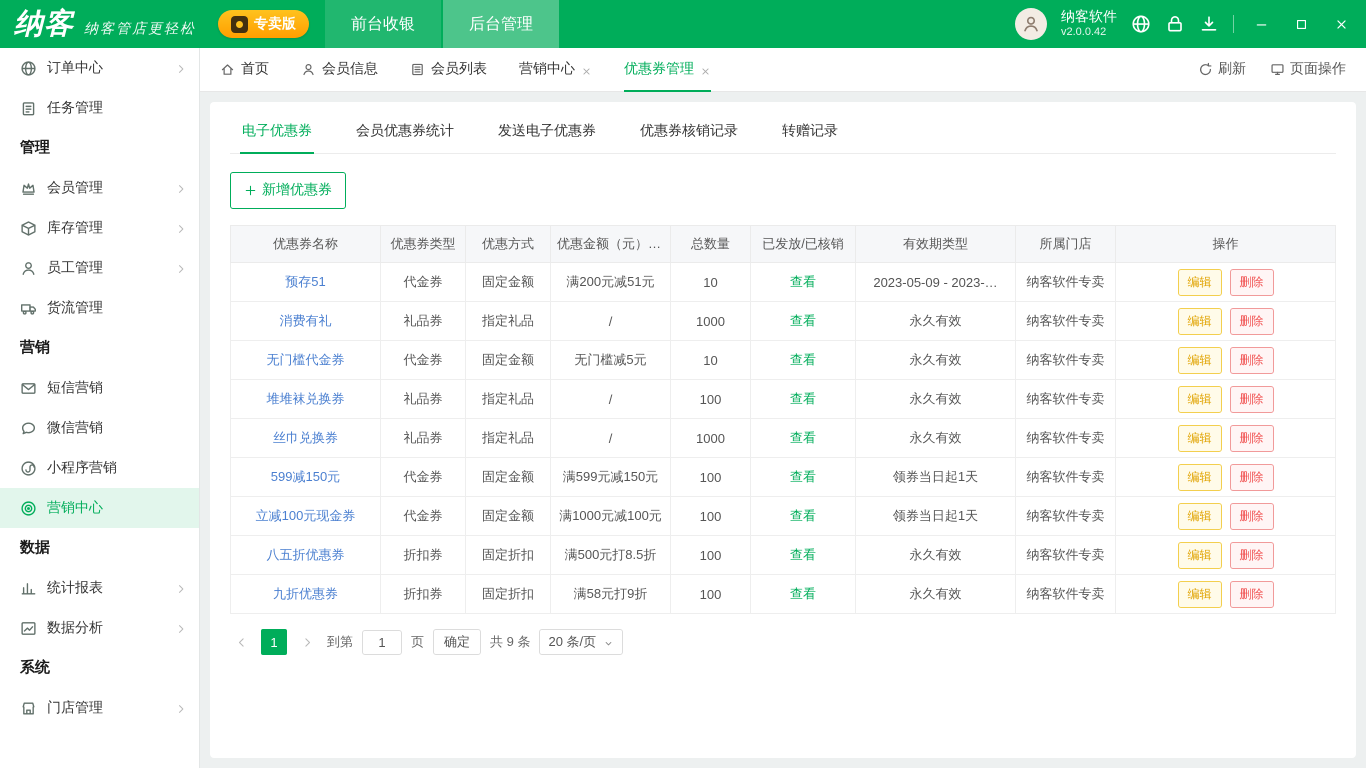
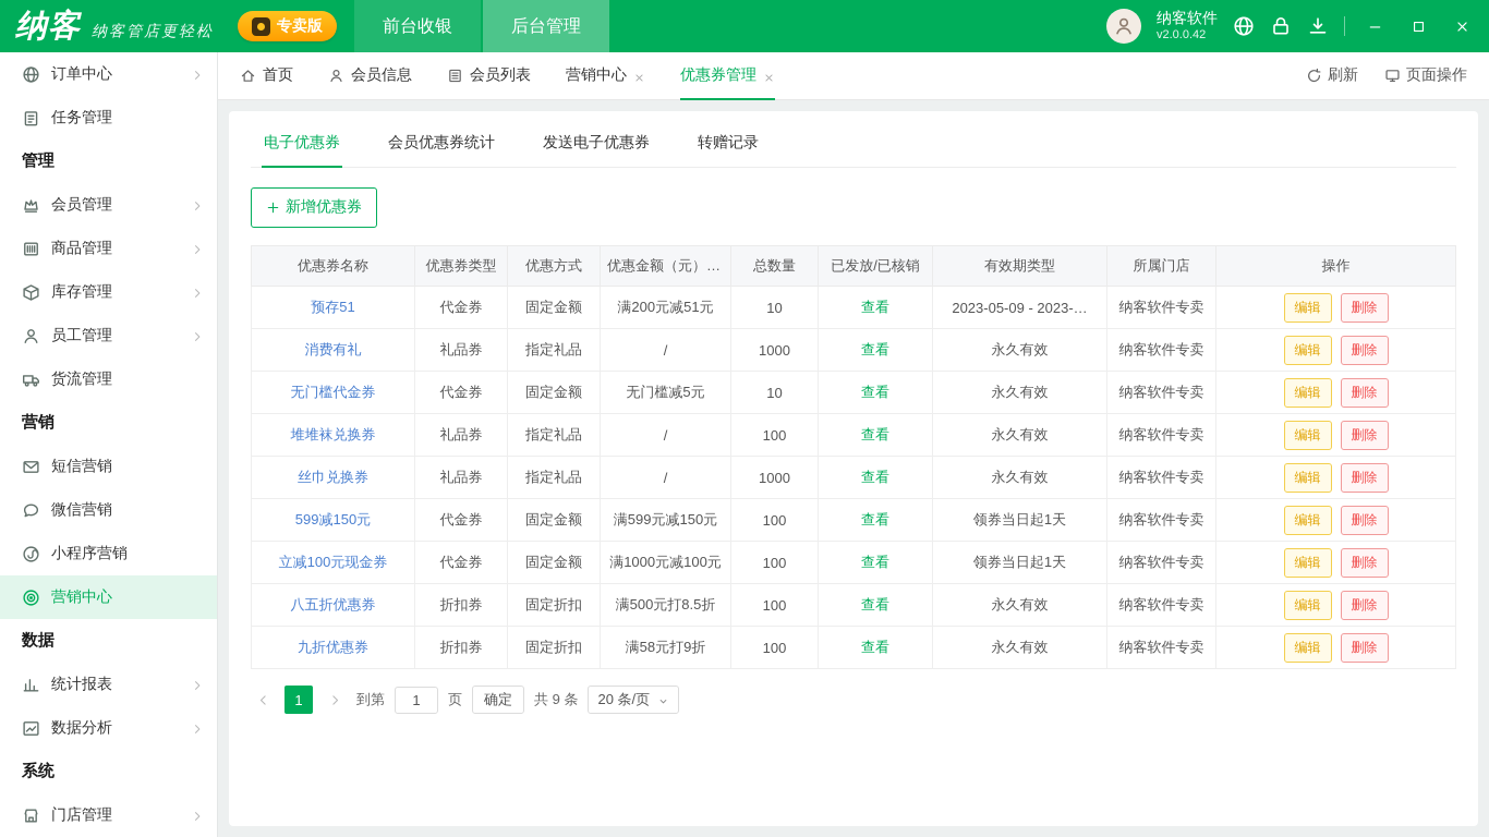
  纳客
  纳客管店更轻松
  专卖版
  前台收银
  后台管理
  纳客软件
  v2.0.0.42
  订单中心
  任务管理
  管理
  会员管理
+ 商品管理
  库存管理
  员工管理
  货流管理
  营销
  短信营销
  微信营销
  小程序营销
  营销中心
  数据
  统计报表
  数据分析
  系统
  门店管理
  首页
  会员信息
  会员列表
  营销中心
  优惠券管理
  刷新
  页面操作
  电子优惠券
  会员优惠券统计
  发送电子优惠券
- 优惠券核销记录
  转赠记录
  新增优惠券
  优惠券名称	优惠券类型	优惠方式	优惠金额（元）/优	总数量	已发放/已核销	有效期类型	所属门店	操作
  预存51	代金券	固定金额	满200元减51元	10	查看	2023-05-09 - 2023-…	纳客软件专卖	编辑 删除
  消费有礼	礼品券	指定礼品	/	1000	查看	永久有效	纳客软件专卖	编辑 删除
  无门槛代金券	代金券	固定金额	无门槛减5元	10	查看	永久有效	纳客软件专卖	编辑 删除
  堆堆袜兑换券	礼品券	指定礼品	/	100	查看	永久有效	纳客软件专卖	编辑 删除
  丝巾兑换券	礼品券	指定礼品	/	1000	查看	永久有效	纳客软件专卖	编辑 删除
  599减150元	代金券	固定金额	满599元减150元	100	查看	领券当日起1天	纳客软件专卖	编辑 删除
  立减100元现金券	代金券	固定金额	满1000元减100元	100	查看	领券当日起1天	纳客软件专卖	编辑 删除
  八五折优惠券	折扣券	固定折扣	满500元打8.5折	100	查看	永久有效	纳客软件专卖	编辑 删除
  九折优惠券	折扣券	固定折扣	满58元打9折	100	查看	永久有效	纳客软件专卖	编辑 删除
  1
  到第
  1
  页
  确定
  共 9 条
  20 条/页
